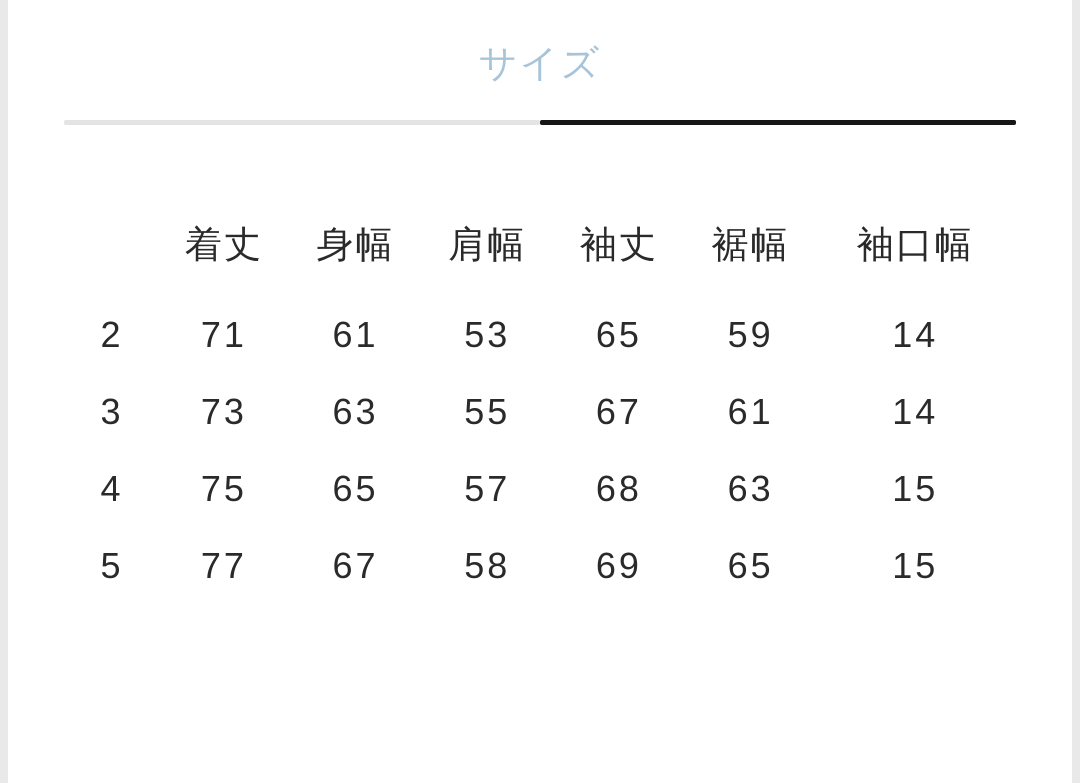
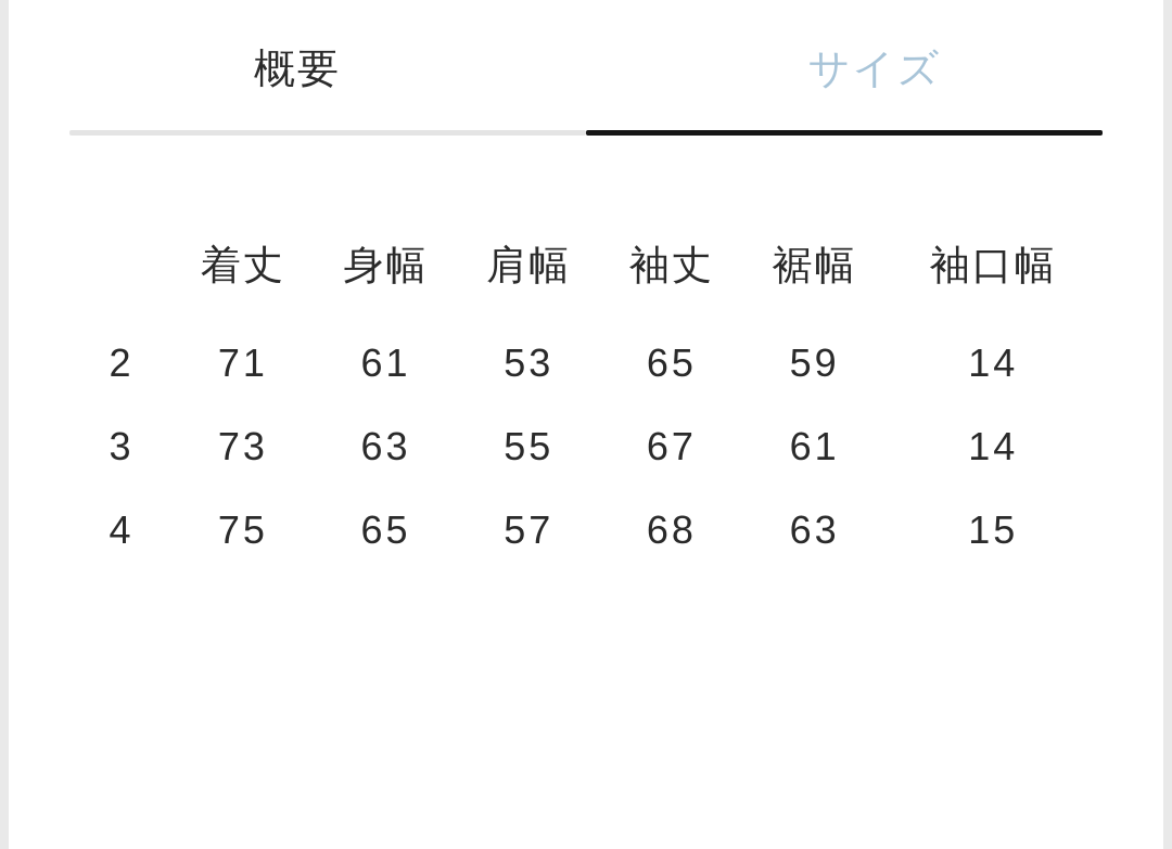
+ 概要
  サイズ
  	着丈	身幅	肩幅	袖丈	裾幅	袖口幅
  2	71	61	53	65	59	14
  3	73	63	55	67	61	14
  4	75	65	57	68	63	15
- 5	77	67	58	69	65	15
